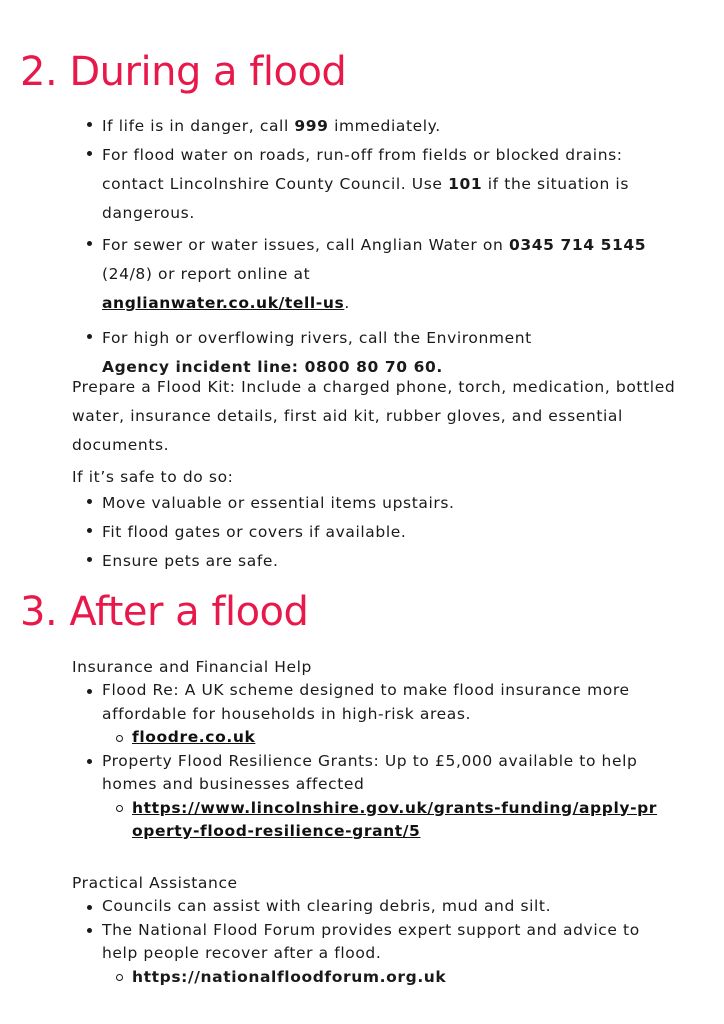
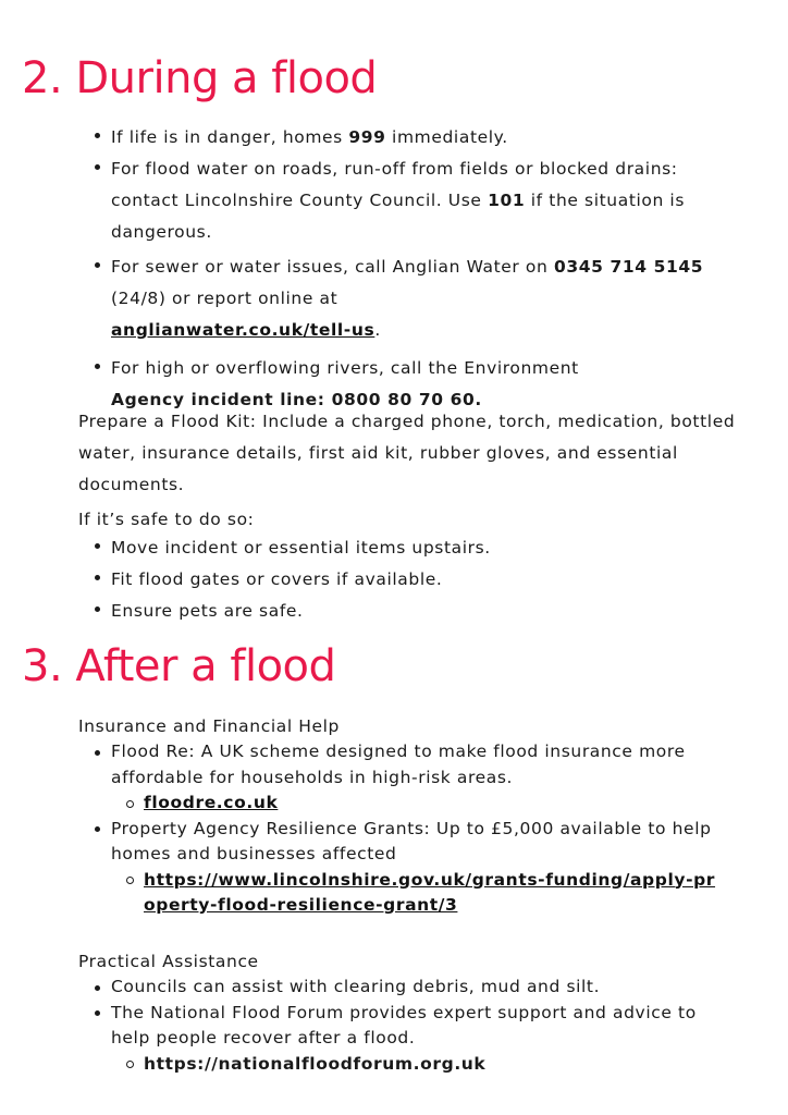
  2. During a flood
- If life is in danger, call 999 immediately.
+ If life is in danger, homes 999 immediately.
  For flood water on roads, run-off from fields or blocked drains: contact Lincolnshire County Council. Use 101 if the situation is dangerous.
  For sewer or water issues, call Anglian Water on 0345 714 5145 (24/8) or report online at
  anglianwater.co.uk/tell-us.
  For high or overflowing rivers, call the Environment
  Agency incident line: 0800 80 70 60.
  Prepare a Flood Kit: Include a charged phone, torch, medication, bottled water, insurance details, first aid kit, rubber gloves, and essential documents.
  If it’s safe to do so:
- Move valuable or essential items upstairs.
+ Move incident or essential items upstairs.
  Fit flood gates or covers if available.
  Ensure pets are safe.
  3. After a flood
  Insurance and Financial Help
  Flood Re: A UK scheme designed to make flood insurance more affordable for households in high-risk areas.
  floodre.co.uk
- Property Flood Resilience Grants: Up to £5,000 available to help homes and businesses affected
+ Property Agency Resilience Grants: Up to £5,000 available to help homes and businesses affected
- https://www.lincolnshire.gov.uk/grants-funding/apply-property-flood-resilience-grant/5
+ https://www.lincolnshire.gov.uk/grants-funding/apply-property-flood-resilience-grant/3
  Practical Assistance
  Councils can assist with clearing debris, mud and silt.
  The National Flood Forum provides expert support and advice to help people recover after a flood.
  https://nationalfloodforum.org.uk
